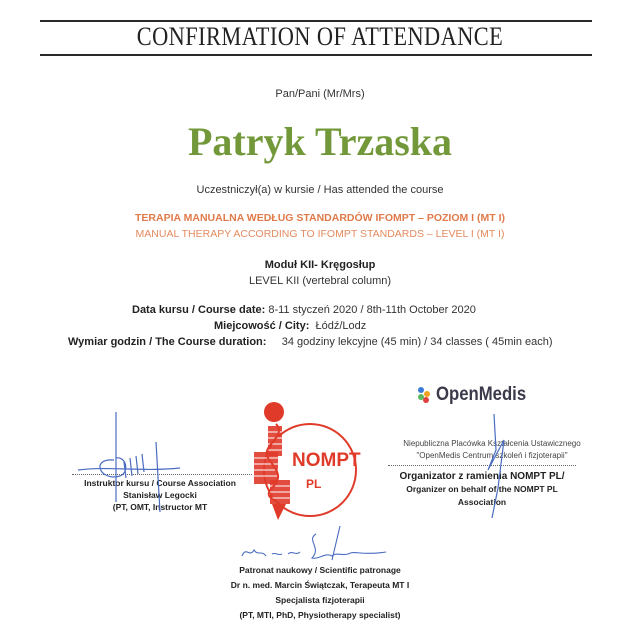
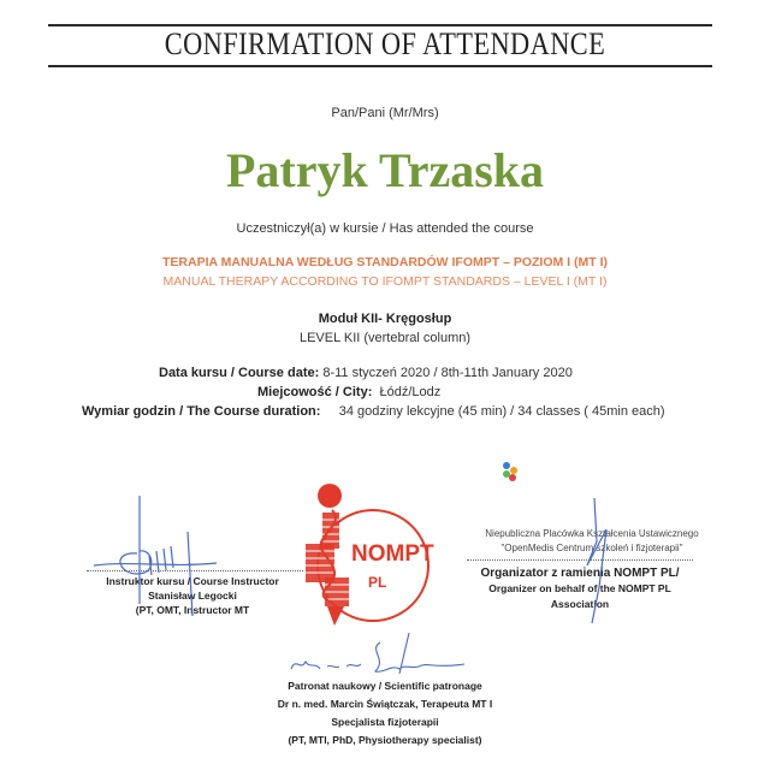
  CONFIRMATION OF ATTENDANCE
  Pan/Pani (Mr/Mrs)
  Patryk Trzaska
  Uczestniczył(a) w kursie / Has attended the course
  TERAPIA MANUALNA WEDŁUG STANDARDÓW IFOMPT – POZIOM I (MT I)
  MANUAL THERAPY ACCORDING TO IFOMPT STANDARDS – LEVEL I (MT I)
  Moduł KII- Kręgosłup
  LEVEL KII (vertebral column)
- Data kursu / Course date: 8-11 styczeń 2020 / 8th-11th October 2020
+ Data kursu / Course date: 8-11 styczeń 2020 / 8th-11th January 2020
  Miejcowość / City: Łódź/Lodz
  Wymiar godzin / The Course duration: 34 godziny lekcyjne (45 min) / 34 classes ( 45min each)
- OpenMedis
  Niepubliczna Placówka Kzałcenia Ustawicznego
  "OpenMedis Centrum szkoleń i fizjoterapii"
- Instruktor kursu / Course Association
+ Instruktor kursu / Course Instructor
  Stanisła Legocki
  (PT, OMT, Instructor MT
  Organizator z ramienia NOMPT PL/
  Organizer on behalf of the NOMPT PL
  Association
  NOMPT
  PL
  Patronat naukowy / Scientific patronage
  Dr n. med. Marcin Świątczak, Terapeuta MT I
  Specjalista fizjoterapii
  (PT, MTI, PhD, Physiotherapy specialist)
